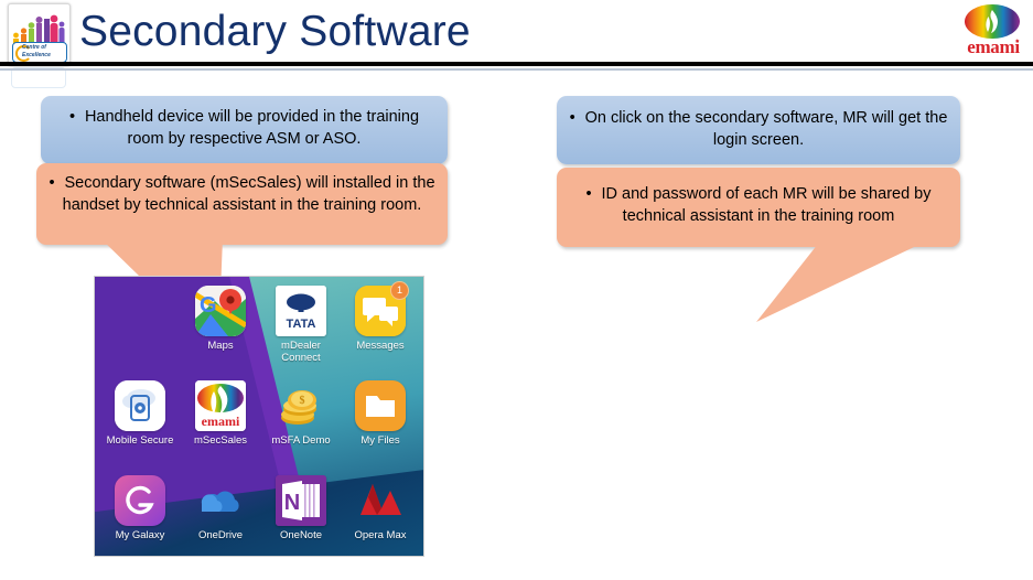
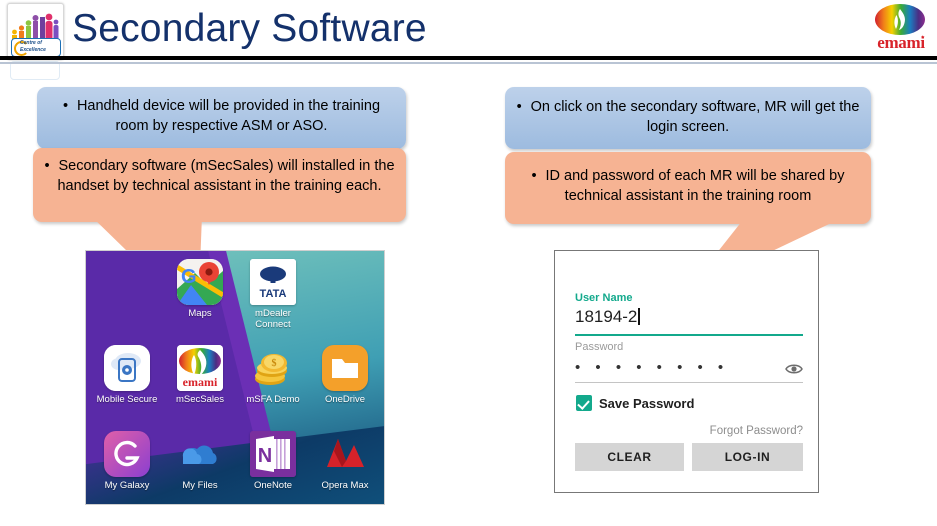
  Secondary Software
  emami
  *
  • Handheld device will be provided in the training room by respective ASM or ASO.
- • Secondary software (mSecSales) will installed in the handset by technical assistant in the training room.
+ • Secondary software (mSecSales) will installed in the handset by technical assistant in the training each.
  • On click on the secondary software, MR will get the login screen.
  • ID and password of each MR will be shared by technical assistant in the training room
  G
  Maps
  TATA
  mDealer
  Connect
- 1
- Messages
  Mobile Secure
  emami
  mSecSales
  $
  mSFA Demo
- My Files
+ OneDrive
  My Galaxy
- OneDrive
+ My Files
  N
  OneNote
  Opera Max
+ User Name
+ 18194-2
+ Password
+ • • • • • • • •
+ Save Password
+ Forgot Password?
+ CLEAR
+ LOG-IN
